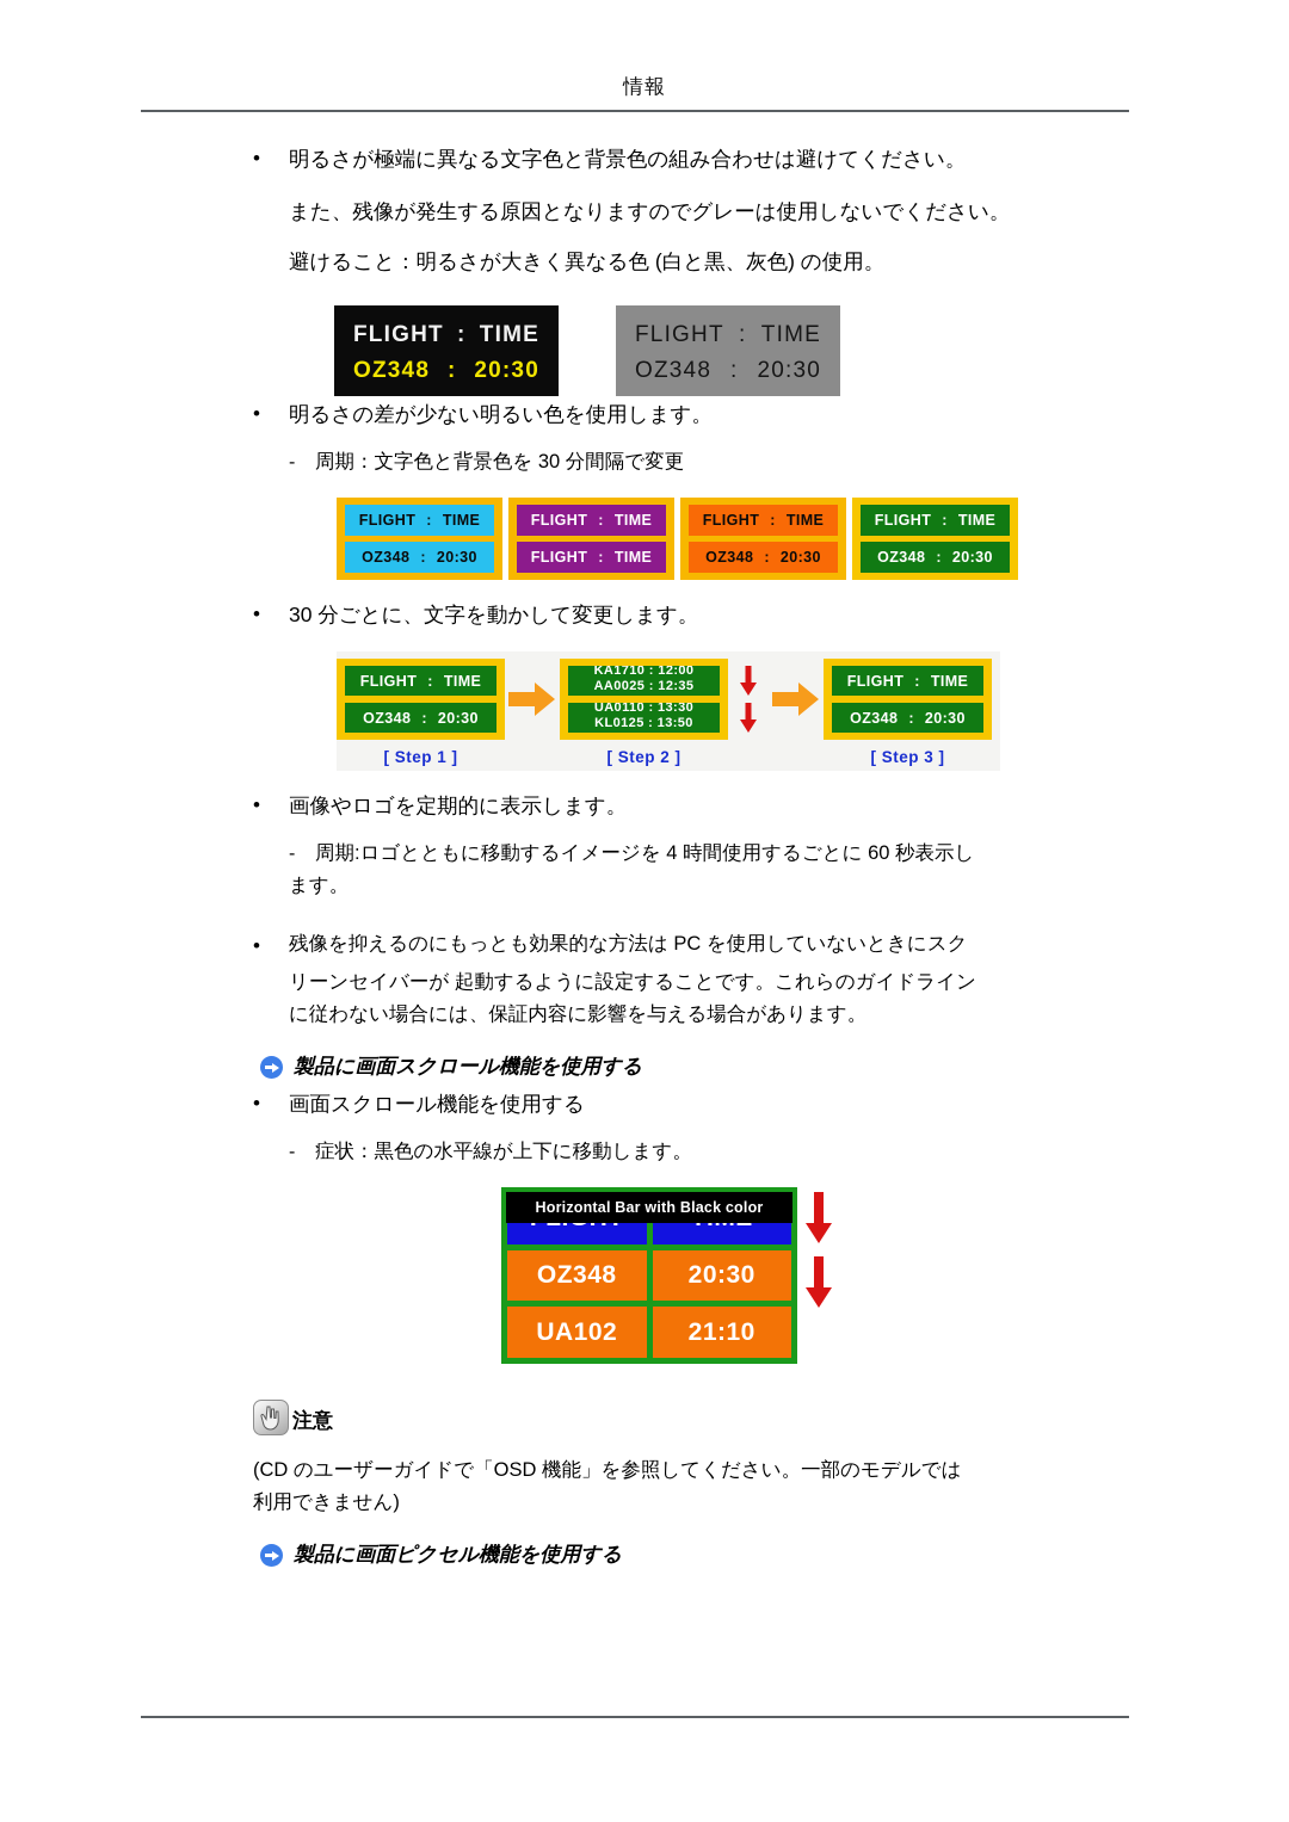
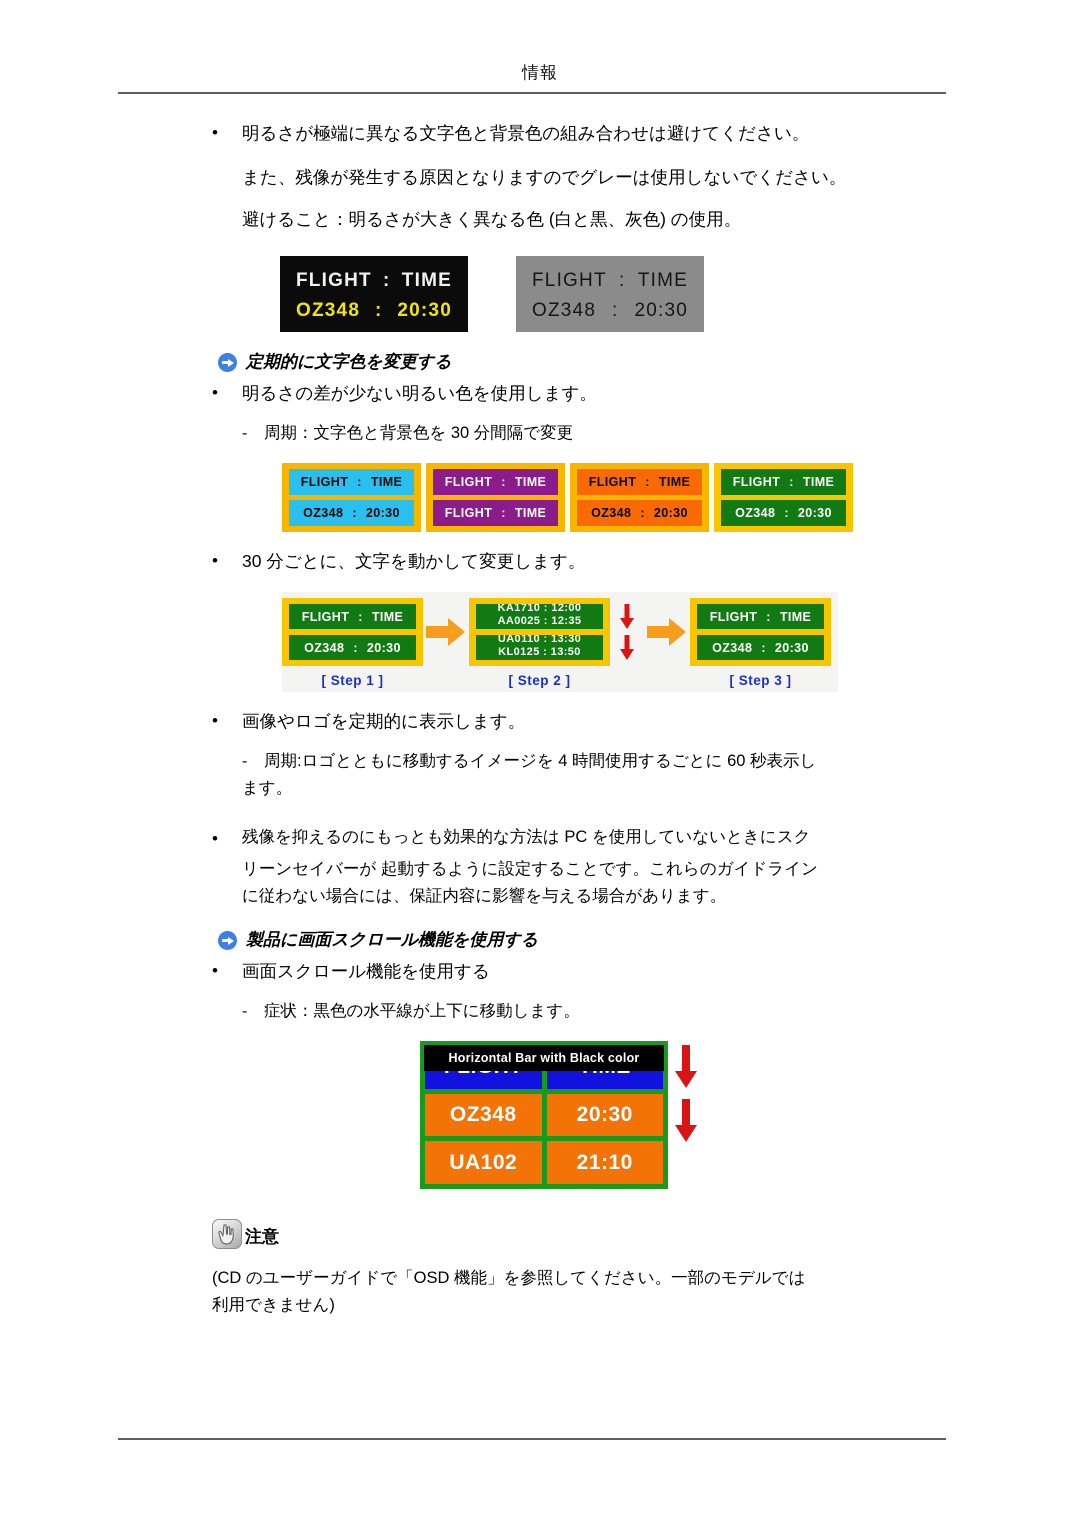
  情報
  •
  明るさが極端に異なる文字色と背景色の組み合わせは避けてください。
  また、残像が発生する原因となりますのでグレーは使用しないでください。
  避けること：明るさが大きく異なる色 (白と黒、灰色) の使用。
  FLIGHT
  :
  TIME
  OZ348
  :
  20:30
  FLIGHT
  :
  TIME
  OZ348
  :
  20:30
+ 定期的に文字色を変更する
  •
  明るさの差が少ない明るい色を使用します。
  -
  周期：文字色と背景色を 30 分間隔で変更
  FLIGHT
  :
  TIME
  OZ348
  :
  20:30
  FLIGHT
  :
  TIME
  FLIGHT
  :
  TIME
  FLIGHT
  :
  TIME
  OZ348
  :
  20:30
  FLIGHT
  :
  TIME
  OZ348
  :
  20:30
  •
  30 分ごとに、文字を動かして変更します。
  FLIGHT
  :
  TIME
  OZ348
  :
  20:30
  [ Step 1 ]
  KA1710 : 12:00
  AA0025 : 12:35
  UA0110 : 13:30
  KL0125 : 13:50
  [ Step 2 ]
  FLIGHT
  :
  TIME
  OZ348
  :
  20:30
  [ Step 3 ]
  •
  画像やロゴを定期的に表示します。
  -
  周期:ロゴとともに移動するイメージを 4 時間使用するごとに 60 秒表示し
  ます。
  •
  残像を抑えるのにもっとも効果的な方法は PC を使用していないときにスク
  リーンセイバーが 起動するように設定することです。これらのガイドライン
  に従わない場合には、保証内容に影響を与える場合があります。
  製品に画面スクロール機能を使用する
  •
  画面スクロール機能を使用する
  -
  症状：黒色の水平線が上下に移動します。
  OZ348
  20:30
  UA102
  21:10
  Horizontal Bar with Black color
  注意
  (CD のユーザーガイドで「OSD 機能」を参照してください。一部のモデルでは
  利用できません)
- 製品に画面ピクセル機能を使用する
